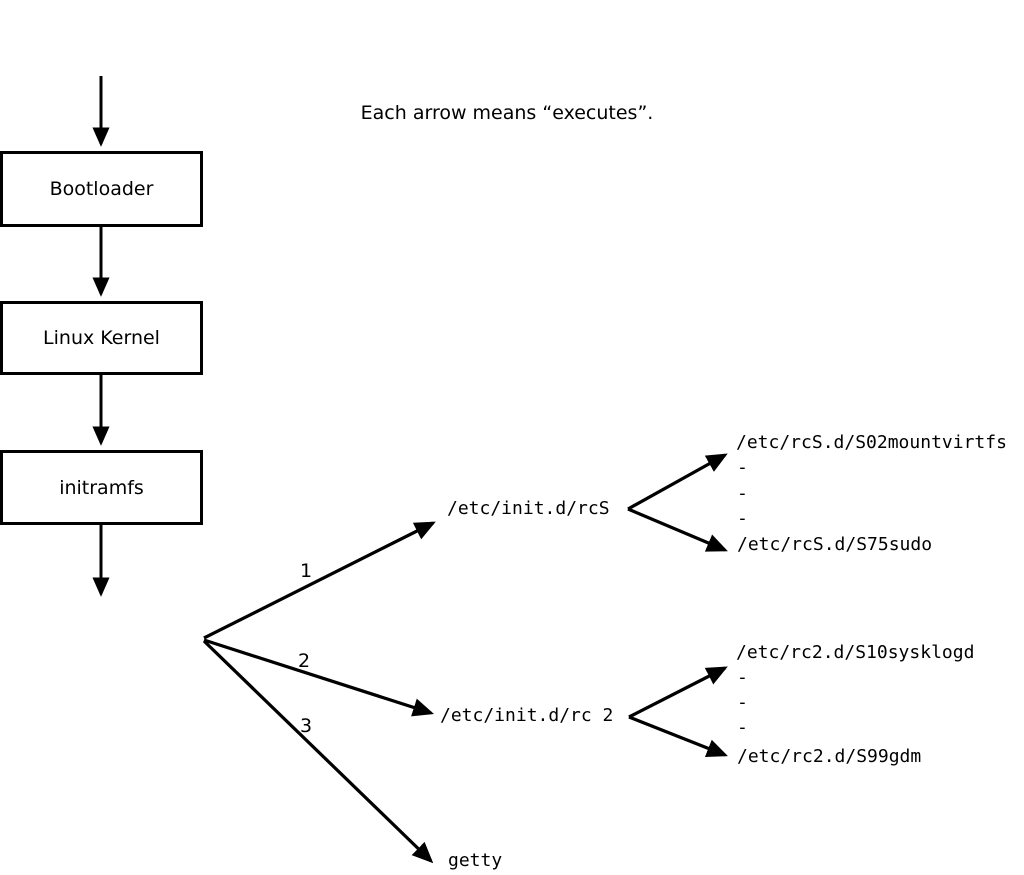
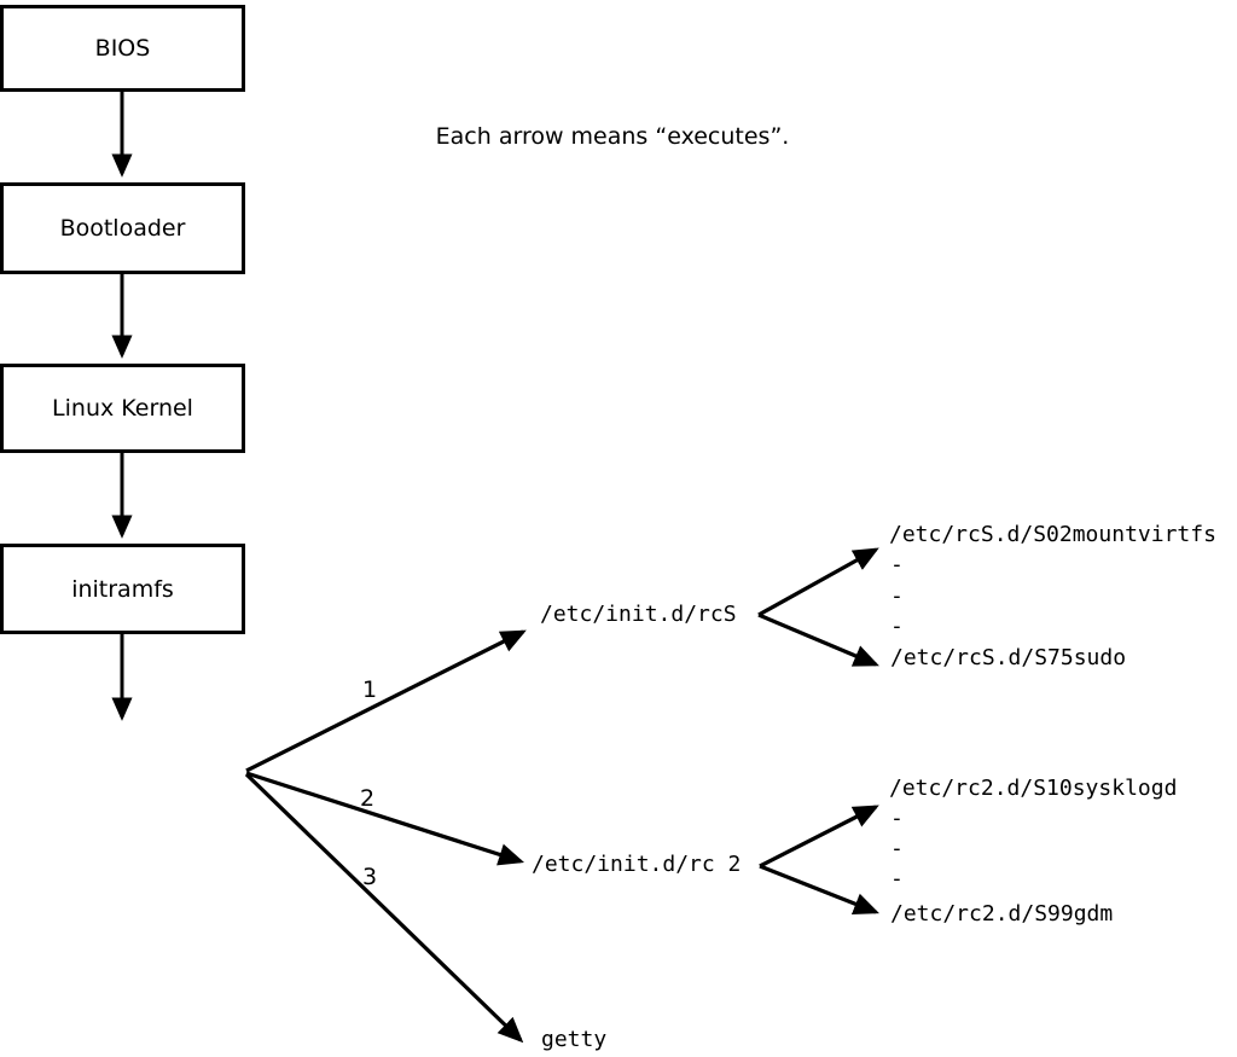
  Each arrow means “executes”.
+ BIOS
  Bootloader
  Linux Kernel
  initramfs
  1
  2
  3
  /etc/init.d/rcS
  /etc/rcS.d/S02mountvirtfs
  -
  -
  -
  /etc/rcS.d/S75sudo
  /etc/init.d/rc 2
  /etc/rc2.d/S10sysklogd
  -
  -
  -
  /etc/rc2.d/S99gdm
  getty
